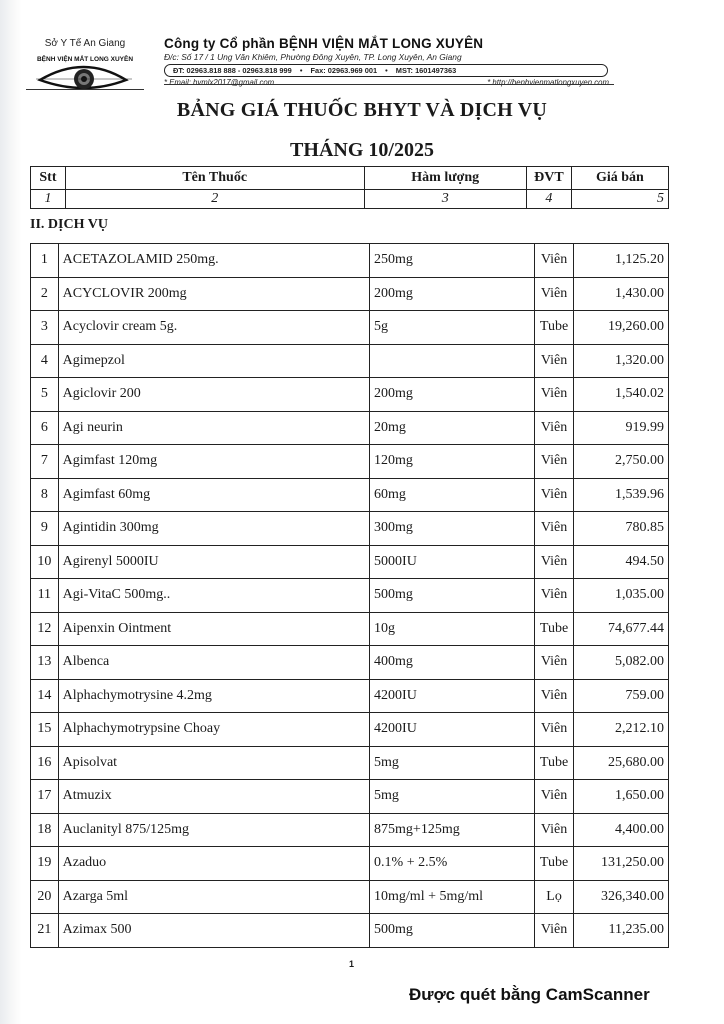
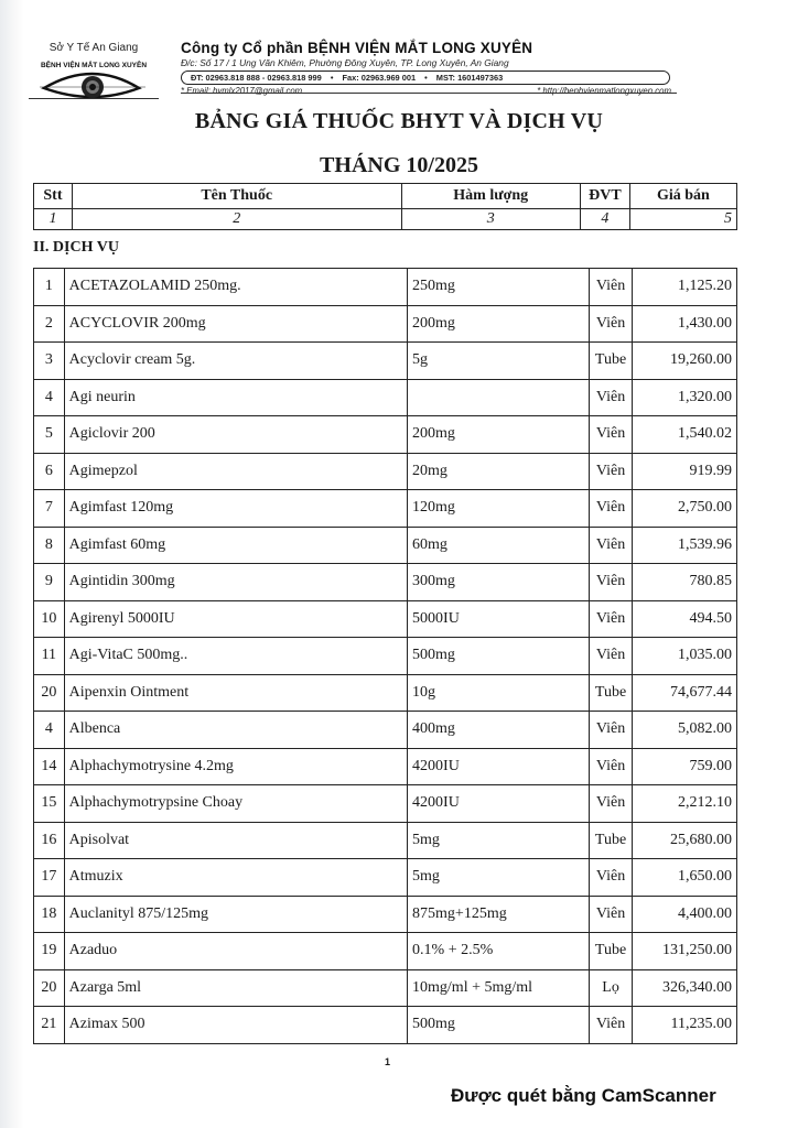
  Sở Y Tế An Giang
  Công ty Cổ phần BỆNH VIỆN MẮT LONG XUYÊN
  Đ/c: Số 17 / 1 Ung Văn Khiêm, Phường Đông Xuyên, TP. Long Xuyên, An Giang
  ĐT: 02963.818 888 - 02963.818 999 • Fax: 02963.969 001 • MST: 1601497363
  * Email: bvmlx2017@gmail.com
  * http://benhvienmatlongxuyen.com
  BẢNG GIÁ THUỐC BHYT VÀ DỊCH VỤ
  THÁNG 10/2025
  Stt	Tên Thuốc	Hàm lượng	ĐVT	Giá bán
  1	2	3	4	5
  II. DỊCH VỤ
  1	ACETAZOLAMID 250mg.	250mg	Viên	1,125.20
  2	ACYCLOVIR 200mg	200mg	Viên	1,430.00
  3	Acyclovir cream 5g.	5g	Tube	19,260.00
- 4	Agimepzol		Viên	1,320.00
+ 4	Agi neurin		Viên	1,320.00
  5	Agiclovir 200	200mg	Viên	1,540.02
- 6	Agi neurin	20mg	Viên	919.99
+ 6	Agimepzol	20mg	Viên	919.99
  7	Agimfast 120mg	120mg	Viên	2,750.00
  8	Agimfast 60mg	60mg	Viên	1,539.96
  9	Agintidin 300mg	300mg	Viên	780.85
  10	Agirenyl 5000IU	5000IU	Viên	494.50
  11	Agi-VitaC 500mg..	500mg	Viên	1,035.00
- 12	Aipenxin Ointment	10g	Tube	74,677.44
+ 20	Aipenxin Ointment	10g	Tube	74,677.44
- 13	Albenca	400mg	Viên	5,082.00
+ 4	Albenca	400mg	Viên	5,082.00
  14	Alphachymotrysine 4.2mg	4200IU	Viên	759.00
  15	Alphachymotrypsine Choay	4200IU	Viên	2,212.10
  16	Apisolvat	5mg	Tube	25,680.00
  17	Atmuzix	5mg	Viên	1,650.00
  18	Auclanityl 875/125mg	875mg+125mg	Viên	4,400.00
  19	Azaduo	0.1% + 2.5%	Tube	131,250.00
  20	Azarga 5ml	10mg/ml + 5mg/ml	Lọ	326,340.00
  21	Azimax 500	500mg	Viên	11,235.00
  1
  Được quét bằng CamScanner
